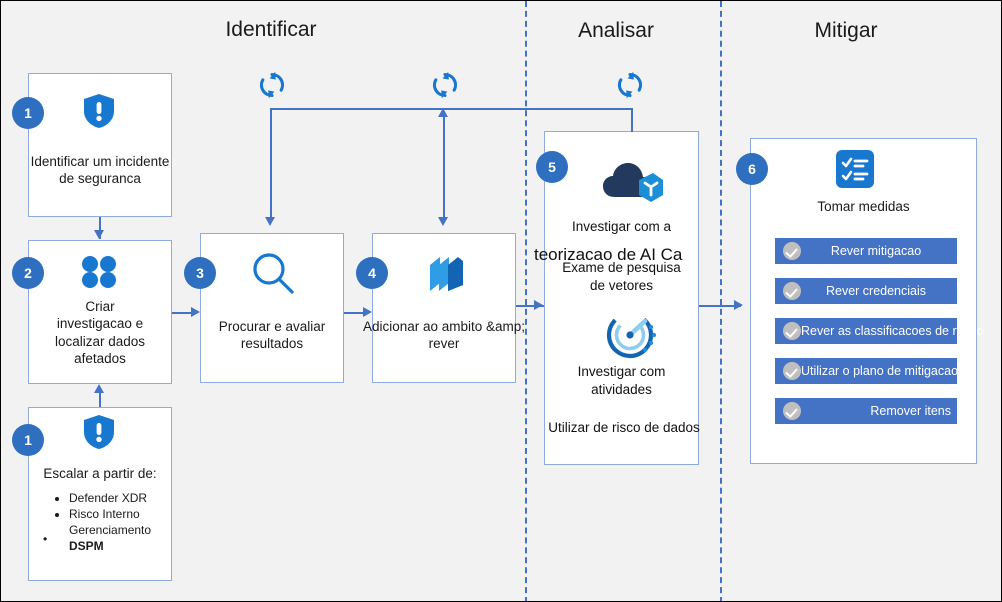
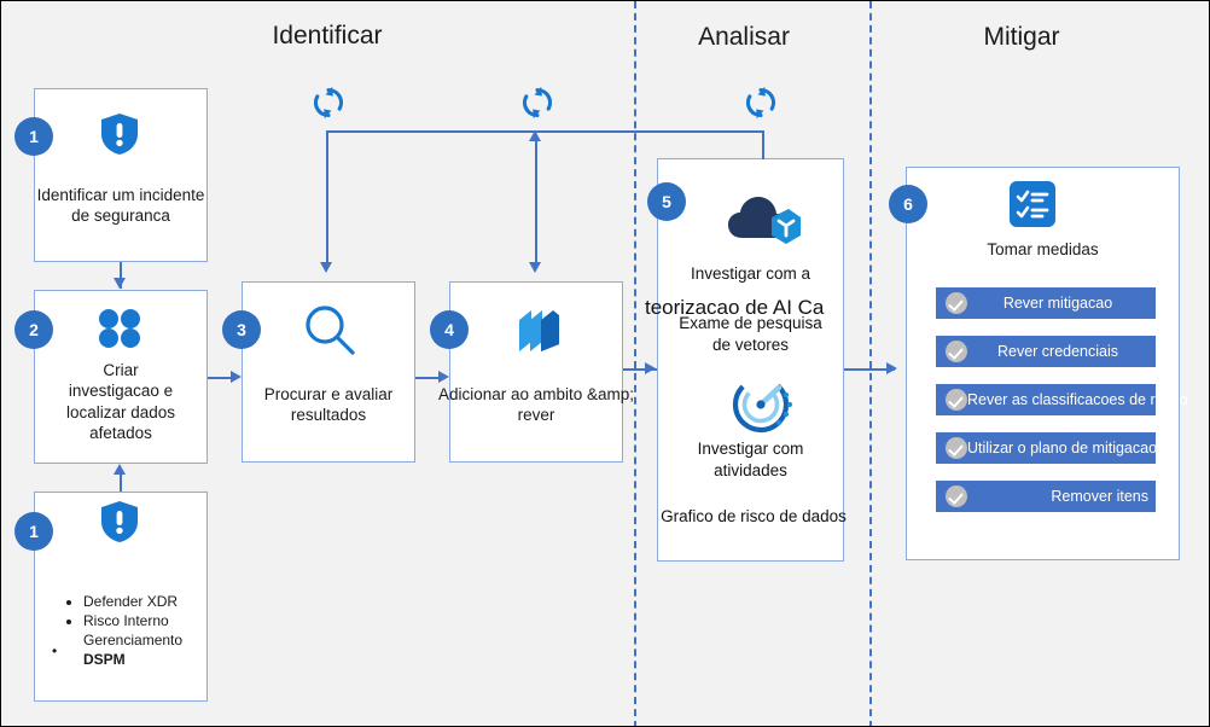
  Identificar
  Analisar
  Mitigar
  1
  Identificar um incidente
  de seguranca
  2
  Criar
  investigacao e
  localizar dados
  afetados
  1
- Escalar a partir de:
  Defender XDR
  Risco Interno
  DSPM
  Gerenciamento
  •
  3
  Procurar e avaliar
  resultados
  4
  Adicionar ao ambito &amp;
  rever
  5
  Investigar com a
  teorizacao de AI Ca
  Exame de pesquisa
  de vetores
  Investigar com
  atividades
- Utilizar de risco de dados
+ Grafico de risco de dados
  6
  Tomar medidas
  Rever mitigacao
  Rever credenciais
  Rever as classificacoes de rotulo
  Utilizar o plano de mitigacao
  Remover itens
